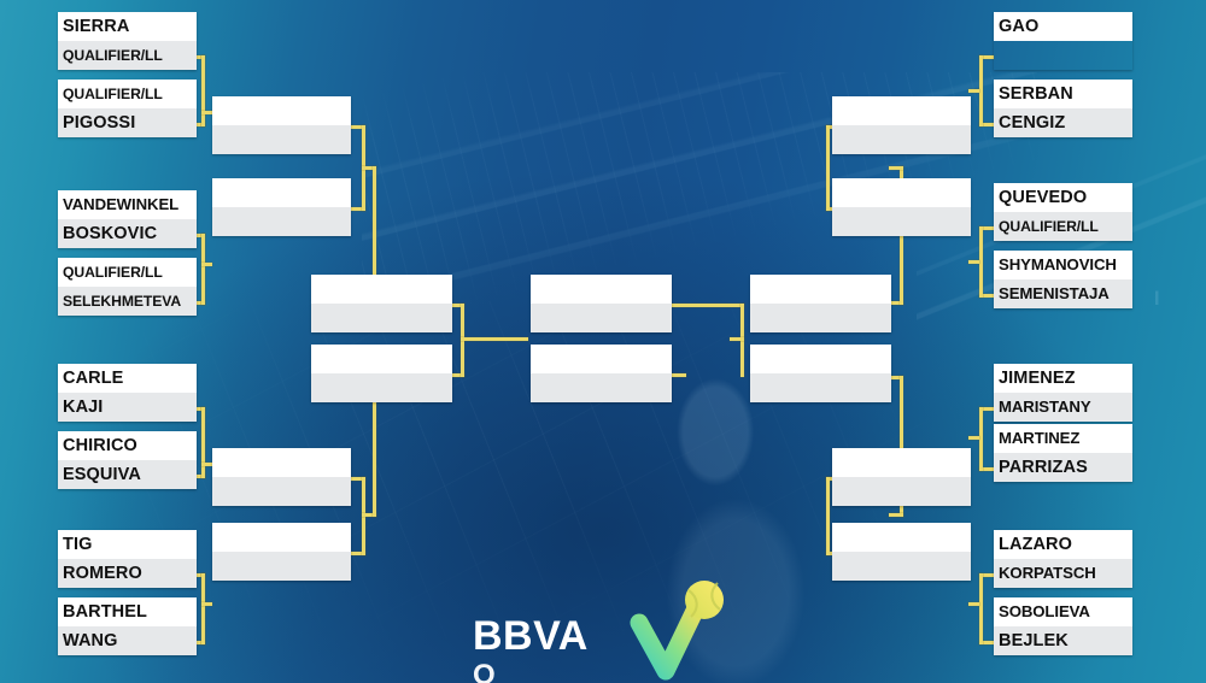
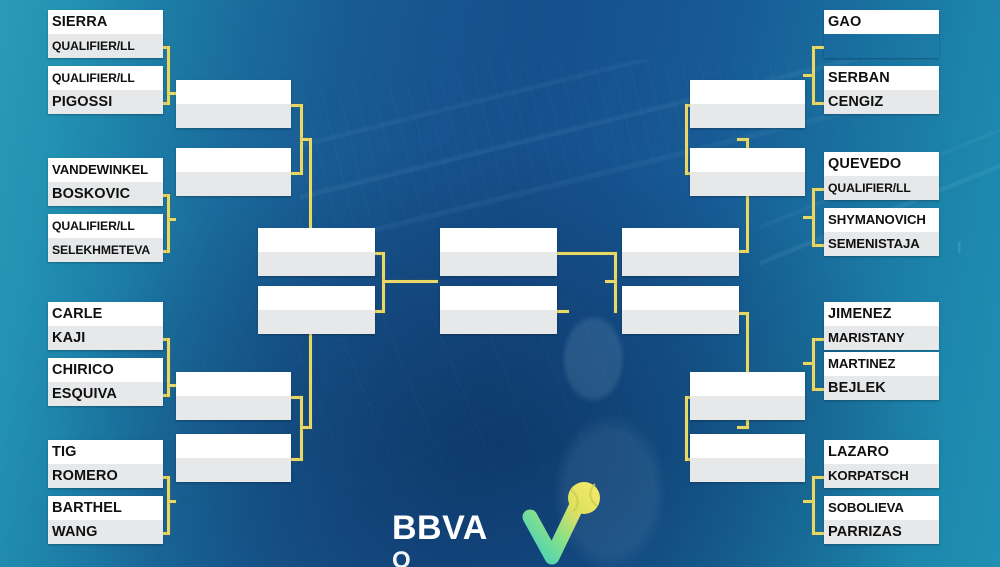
  SIERRA
  QUALIFIER/LL
  QUALIFIER/LL
  PIGOSSI
  VANDEWINKEL
  BOSKOVIC
  QUALIFIER/LL
  SELEKHMETEVA
  CARLE
  KAJI
  CHIRICO
  ESQUIVA
  TIG
  ROMERO
  BARTHEL
  WANG
  GAO
  SERBAN
  CENGIZ
  QUEVEDO
  QUALIFIER/LL
  SHYMANOVICH
  SEMENISTAJA
  JIMENEZ
  MARISTANY
  MARTINEZ
- PARRIZAS
+ BEJLEK
  LAZARO
  KORPATSCH
  SOBOLIEVA
- BEJLEK
+ PARRIZAS
  BBVA
  O
